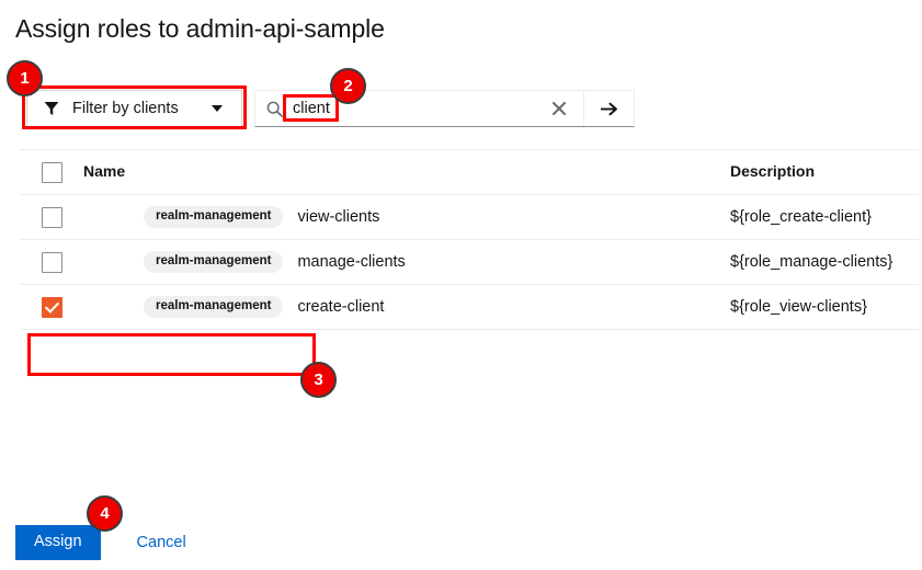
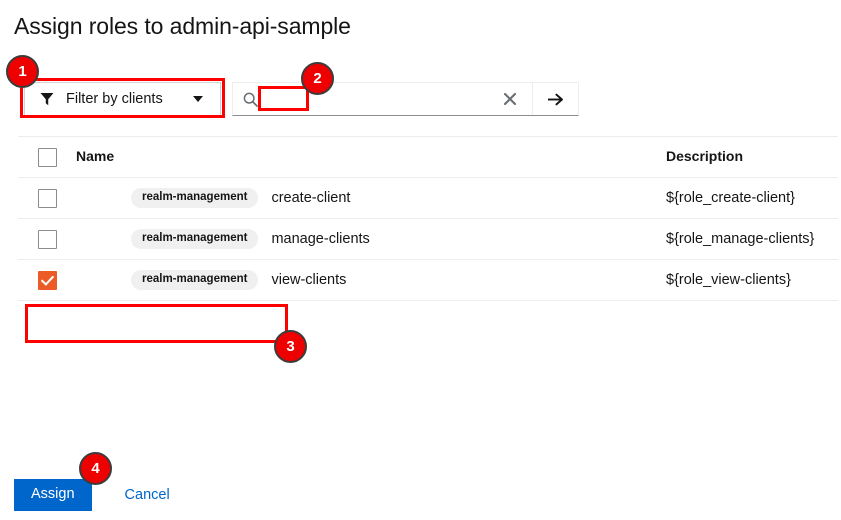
  Assign roles to admin-api-sample
  Filter by clients
- client
  	Name	Description
- 	realm-management view-clients	${role_create-client}
+ 	realm-management create-client	${role_create-client}
  	realm-management manage-clients	${role_manage-clients}
- 	realm-management create-client	${role_view-clients}
+ 	realm-management view-clients	${role_view-clients}
  Assign
  Cancel
  1
  2
  3
  4
